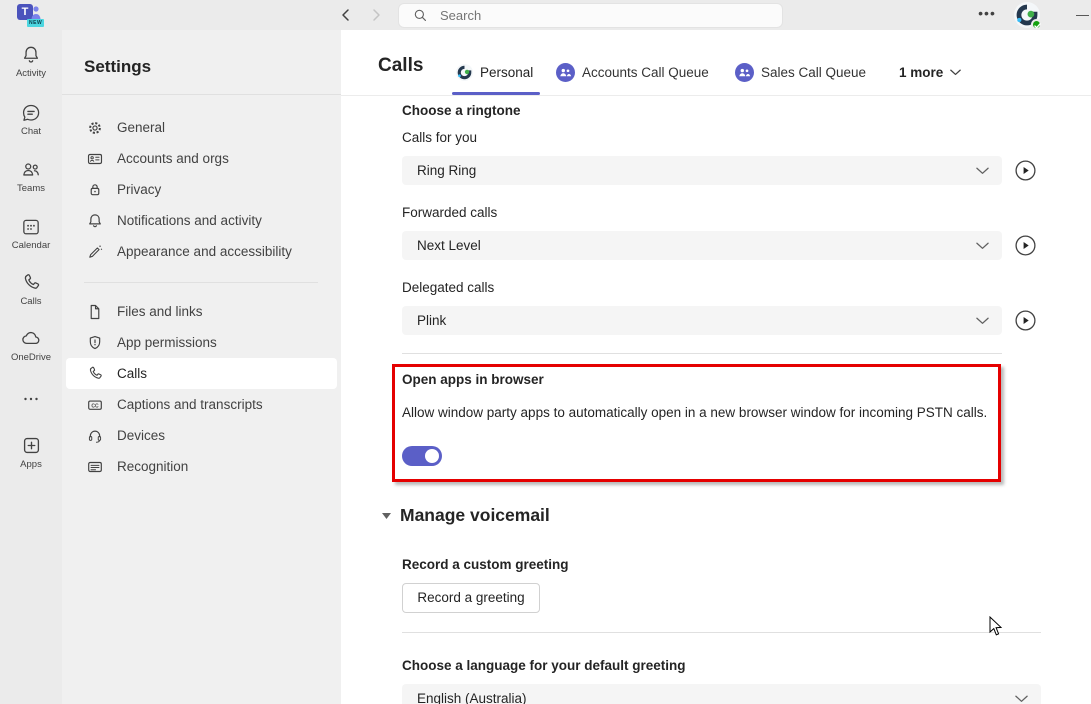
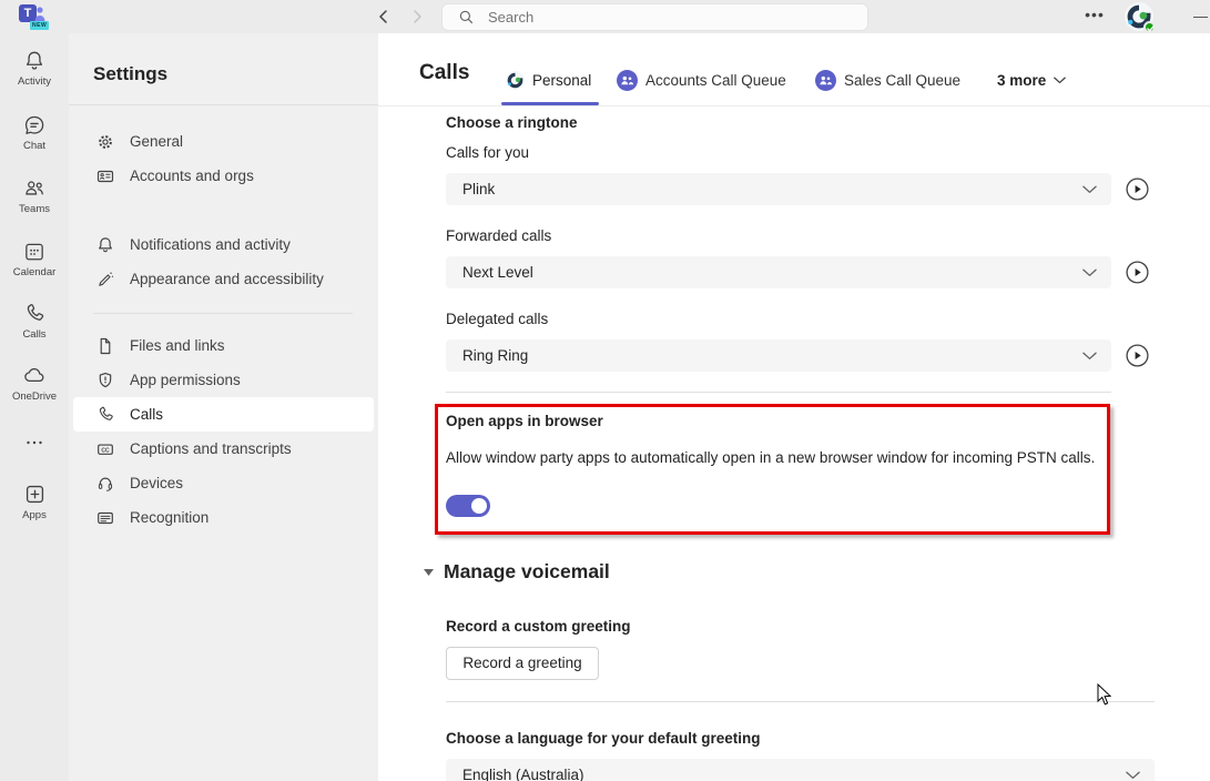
  T
  Search
  •••
  —
  Activity
  Chat
  Teams
  Calendar
  Calls
  OneDrive
  Apps
  Settings
  General
  Accounts and orgs
- Privacy
  Notifications and activity
  Appearance and accessibility
  Files and links
  App permissions
  Calls
  Captions and transcripts
  Devices
  Recognition
  Calls
  Personal
  Accounts Call Queue
  Sales Call Queue
- 1 more
+ 3 more
  Choose a ringtone
  Calls for you
- Ring Ring
+ Plink
  Forwarded calls
  Next Level
  Delegated calls
- Plink
+ Ring Ring
  Open apps in browser
  Allow window party apps to automatically open in a new browser window for incoming PSTN calls.
  Manage voicemail
  Record a custom greeting
  Record a greeting
  Choose a language for your default greeting
  English (Australia)
